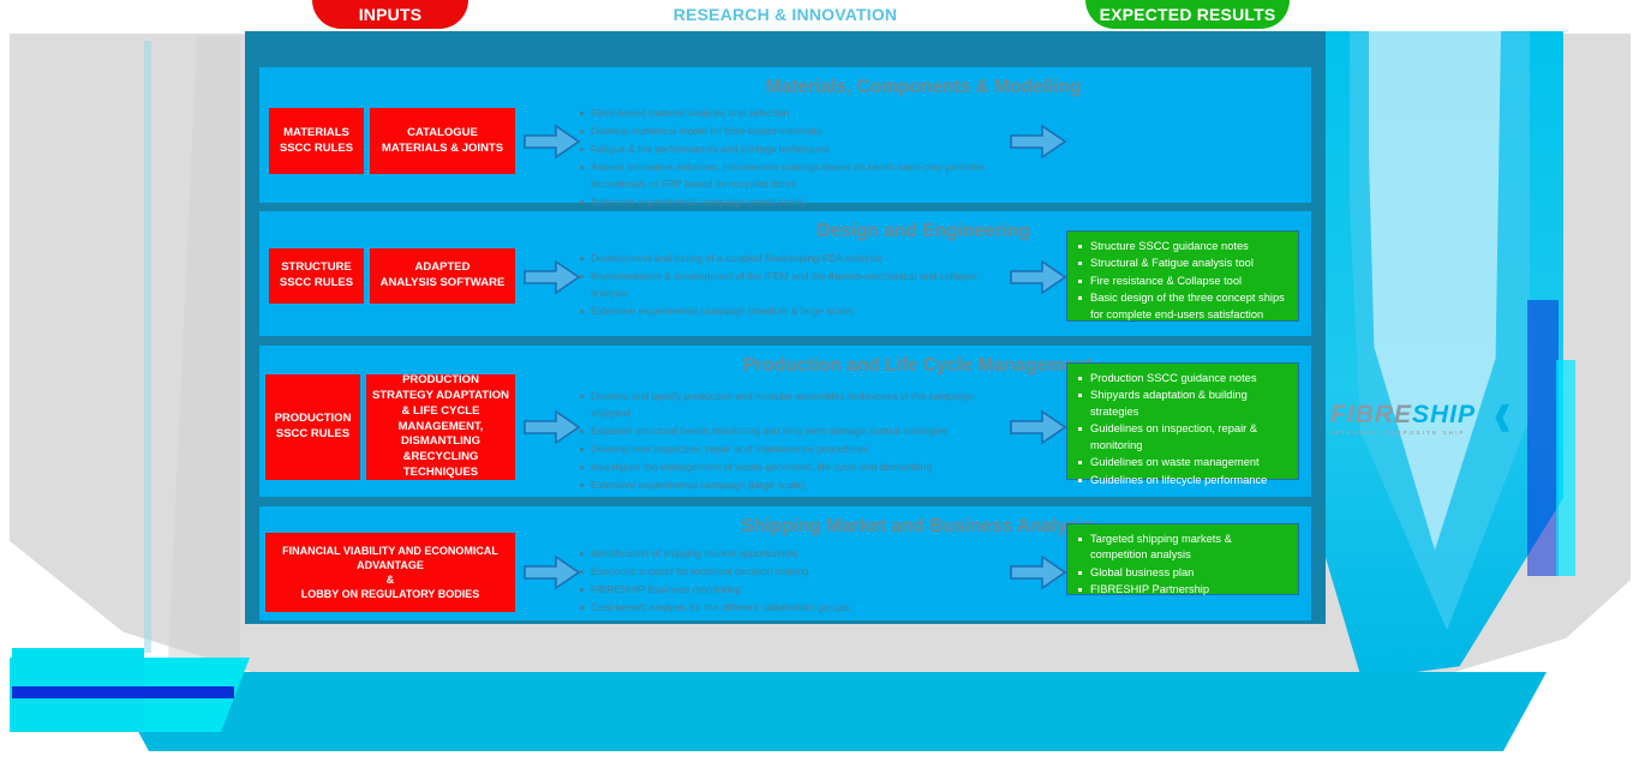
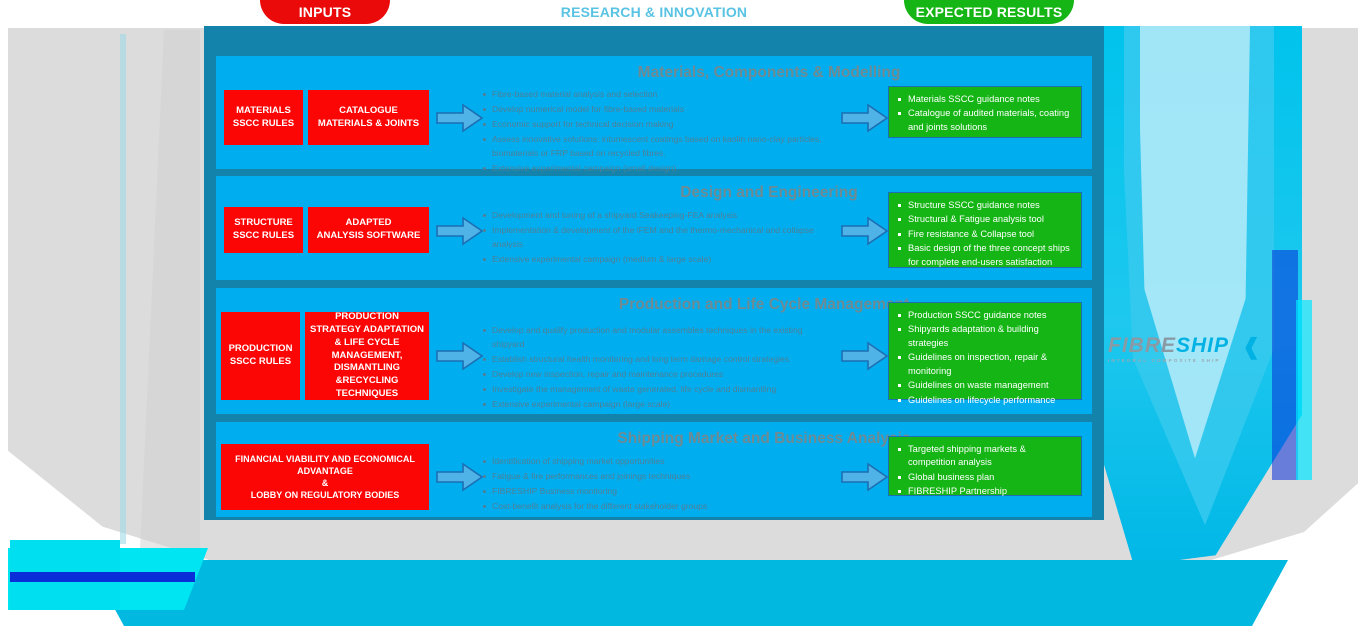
  INPUTS
  RESEARCH & INNOVATION
  EXPECTED RESULTS
  Materials, Components & Modelling
  MATERIALS
  SSCC RULES
  CATALOGUE
  MATERIALS & JOINTS
  Fibre-based material analysis and selection
  Develop numerical model for fibre-based materials
- Fatigue & fire performances and joinings techniques
+ Economic support for technical decision making
  Assess innovative solutions: intumescent coatings based on kaolin nano-clay particles, biomaterials or FRP based on recycled fibres.
- Extensive experimental campaign (small scale)
+ Extensive experimental campaign (small design)
+ Materials SSCC guidance notes
+ Catalogue of audited materials, coating and joints solutions
  Design and Engineering
  STRUCTURE
  SSCC RULES
  ADAPTED
  ANALYSIS SOFTWARE
- Development and tuning of a coupled Seakeeping-FEA analysis
+ Development and tuning of a shipyard Seakeeping-FEA analysis
  Implementation & development of the iFEM and the thermo-mechanical and collapse analysis
  Extensive experimental campaign (medium & large scale)
  Structure SSCC guidance notes
  Structural & Fatigue analysis tool
  Fire resistance & Collapse tool
  Basic design of the three concept ships for complete end-users satisfaction
  Production and Life Cycle Managem
  PRODUCTION
  SSCC RULES
  PRODUCTION STRATEGY ADAPTATION & LIFE CYCLE MANAGEMENT, DISMANTLING &RECYCLING TECHNIQUES
- Develop and qualify production and modular assembles techniques in the campaign shipyard
+ Develop and qualify production and modular assembles techniques in the existing shipyard
  Establish structural health monitoring and long term damage control strategies
  Develop new inspection, repair and maintenance procedures
  Investigate the management of waste generated, life cycle and dismantling
  Extensive experimental campaign (large scale)
  Production SSCC guidance notes
  Shipyards adaptation & building strategies
  Guidelines on inspection, repair & monitoring
  Guidelines on waste management
  Guidelines on lifecycle performance
  Shipping Market and Business Analy
  FINANCIAL VIABILITY AND ECONOMICAL ADVANTAGE
  &
  LOBBY ON REGULATORY BODIES
  Identification of shipping market opportunities
- Economic support for technical decision making
+ Fatigue & fire performances and joinings techniques
  FIBRESHIP Business monitoring
  Cost-benefit analysis for the different stakeholder groups
  Targeted shipping markets & competition analysis
  Global business plan
  FIBRESHIP Partnership
  FIBRESHIP
